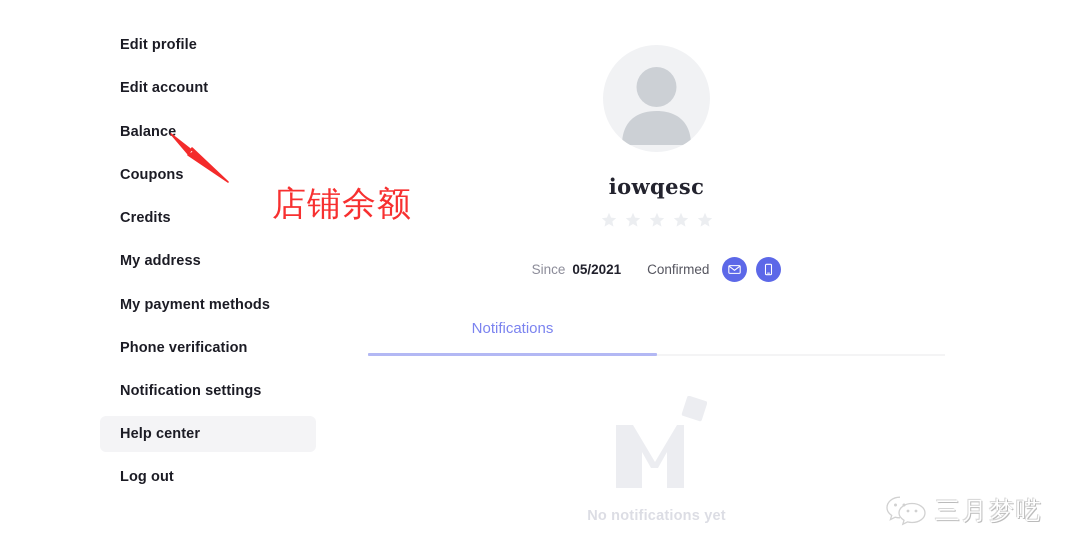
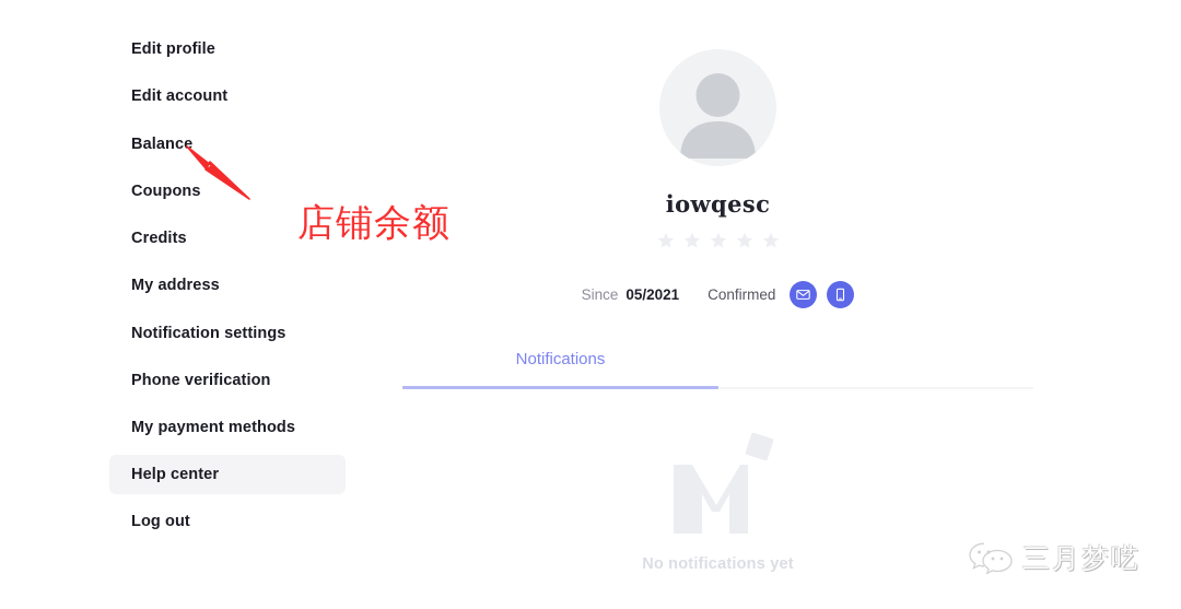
  Edit profile
  Edit account
  Balance
  Coupons
  Credits
  My address
- My payment methods
+ Notification settings
  Phone verification
- Notification settings
+ My payment methods
  Help center
  Log out
  店铺余额
  iowqesc
  Since
  05/2021
  Confirmed
  Notifications
  No notifications yet
  三月梦呓
